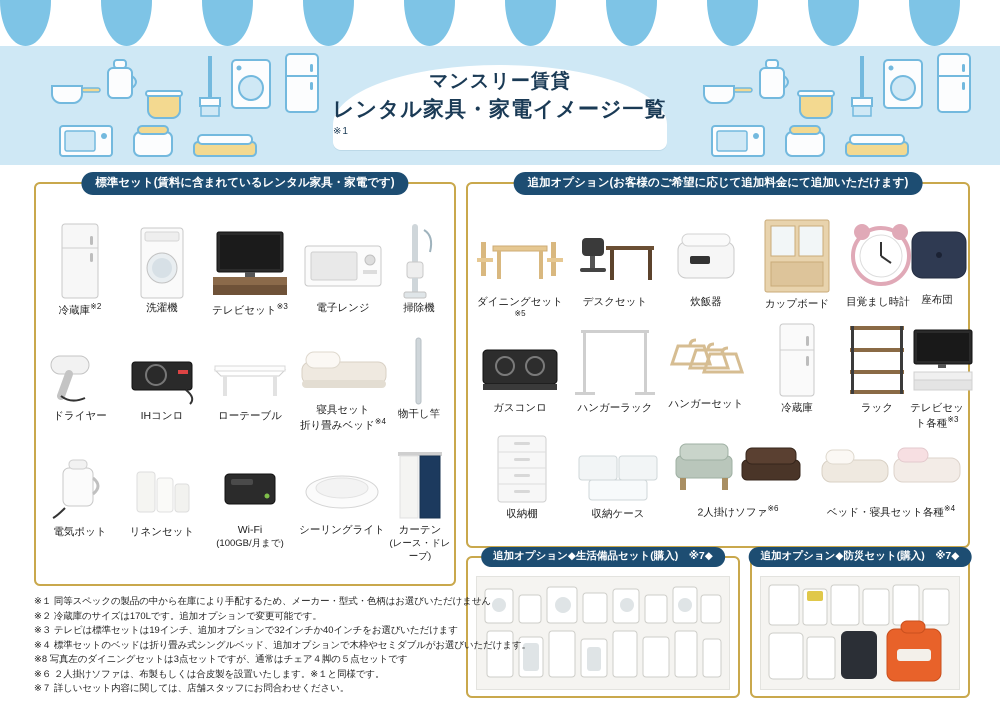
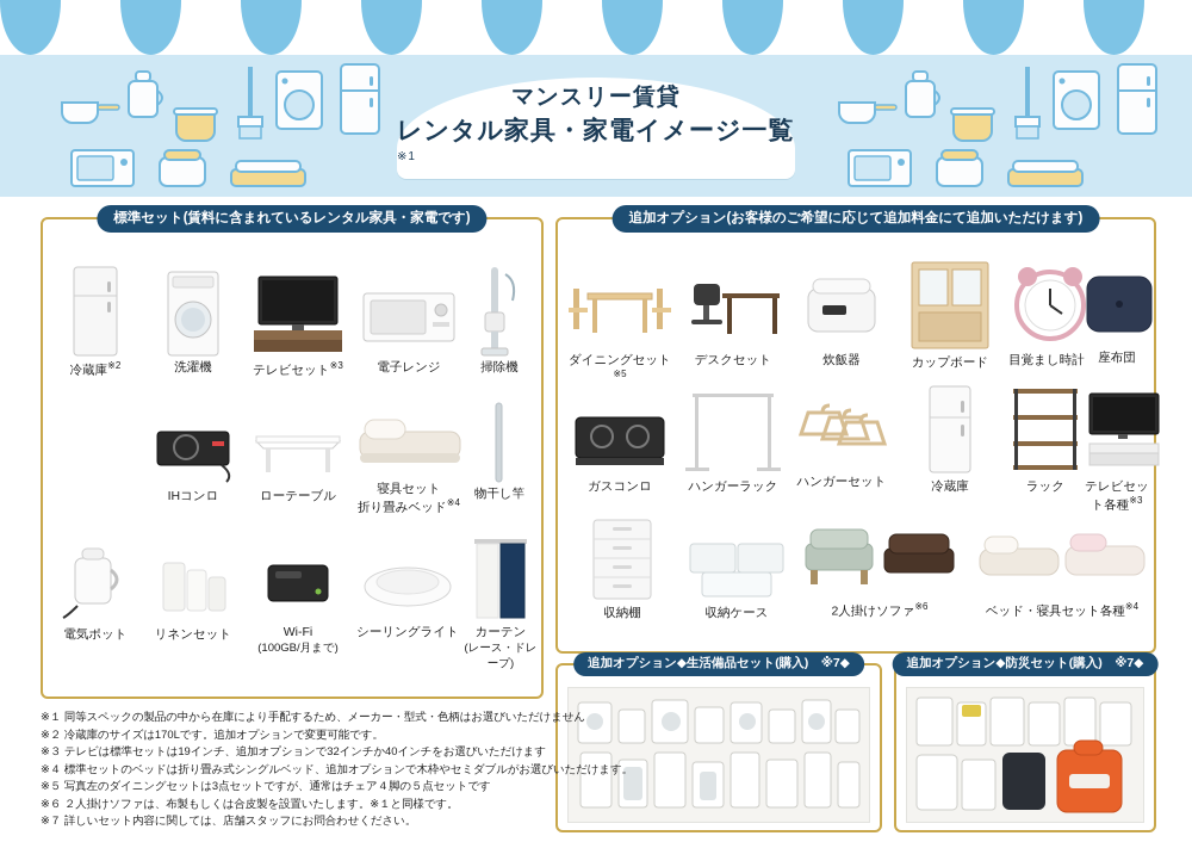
  マンスリー賃貸
  レンタル家具・家電イメージ一覧※1
  標準セット(賃料に含まれているレンタル家具・家電です)
  冷蔵庫※2
  洗濯機
  テレビセット※3
  電子レンジ
  掃除機
- ドライヤー
  IHコンロ
  ローテーブル
  寝具セット
  折り畳みベッド※4
  物干し竿
  電気ポット
  リネンセット
  Wi-Fi
  (100GB/月まで)
  シーリングライト
  カーテン
  (レース・ドレープ)
  追加オプション(お客様のご希望に応じて追加料金にて追加いただけます)
  ダイニングセット※5
  デスクセット
  炊飯器
  カップボード
  目覚まし時計
  座布団
  ガスコンロ
  ハンガーラック
  ハンガーセット
  冷蔵庫
  ラック
  テレビセット各種※3
  収納棚
  収納ケース
  2人掛けソファ※6
  ベッド・寝具セット各種※4
  追加オプション◆生活備品セット(購入) ※7◆
  追加オプション◆防災セット(購入) ※7◆
  ※１ 同等スペックの製品の中から在庫により手配するため、メーカー・型式・色柄はお選びいただけません
  ※２ 冷蔵庫のサイズは170Lです。追加オプションで変更可能です。
  ※３ テレビは標準セットは19インチ、追加オプションで32インチか40インチをお選びいただけます
  ※４ 標準セットのベッドは折り畳み式シングルベッド、追加オプションで木枠やセミダブルがお選びいただけます。
- ※8 写真左のダイニングセットは3点セットですが、通常はチェア４脚の５点セットです
+ ※５ 写真左のダイニングセットは3点セットですが、通常はチェア４脚の５点セットです
  ※６ ２人掛けソファは、布製もしくは合皮製を設置いたします。※１と同様です。
  ※７ 詳しいセット内容に関しては、店舗スタッフにお問合わせください。
